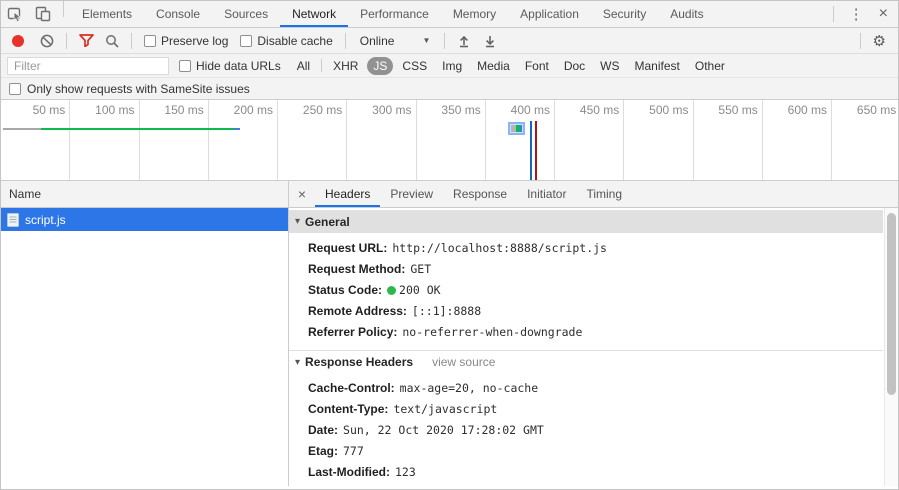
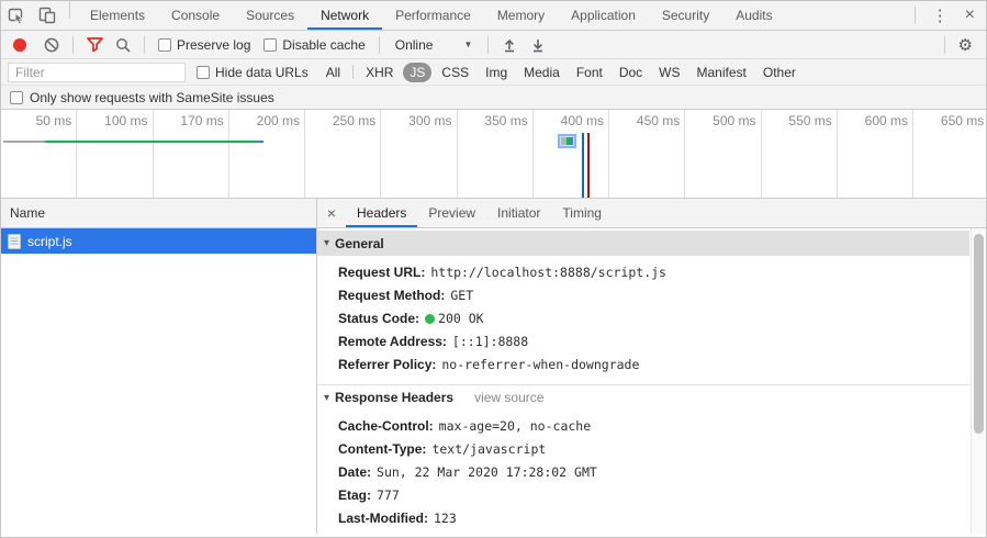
  Elements
  Console
  Sources
  Network
  Performance
  Memory
  Application
  Security
  Audits
  ⋮
  ×
  Preserve log
  Disable cache
  Online
  ▼
  ⚙
  Filter
  Hide data URLs
  All
  XHR
  JS
  CSS
  Img
  Media
  Font
  Doc
  WS
  Manifest
  Other
  Only show requests with SameSite issues
  50 ms
  100 ms
- 150 ms
+ 170 ms
  200 ms
  250 ms
  300 ms
  350 ms
  400 ms
  450 ms
  500 ms
  550 ms
  600 ms
  650 ms
  Name
  script.js
  ×
  Headers
  Preview
- Response
  Initiator
  Timing
  ▾
  General
  Request URL: http://localhost:8888/script.js
  Request Method: GET
  Status Code: 200 OK
  Remote Address: [::1]:8888
  Referrer Policy: no-referrer-when-downgrade
  ▾
  Response Headers
  view source
  Cache-Control: max-age=20, no-cache
  Content-Type: text/javascript
- Date: Sun, 22 Oct 2020 17:28:02 GMT
+ Date: Sun, 22 Mar 2020 17:28:02 GMT
  Etag: 777
  Last-Modified: 123
